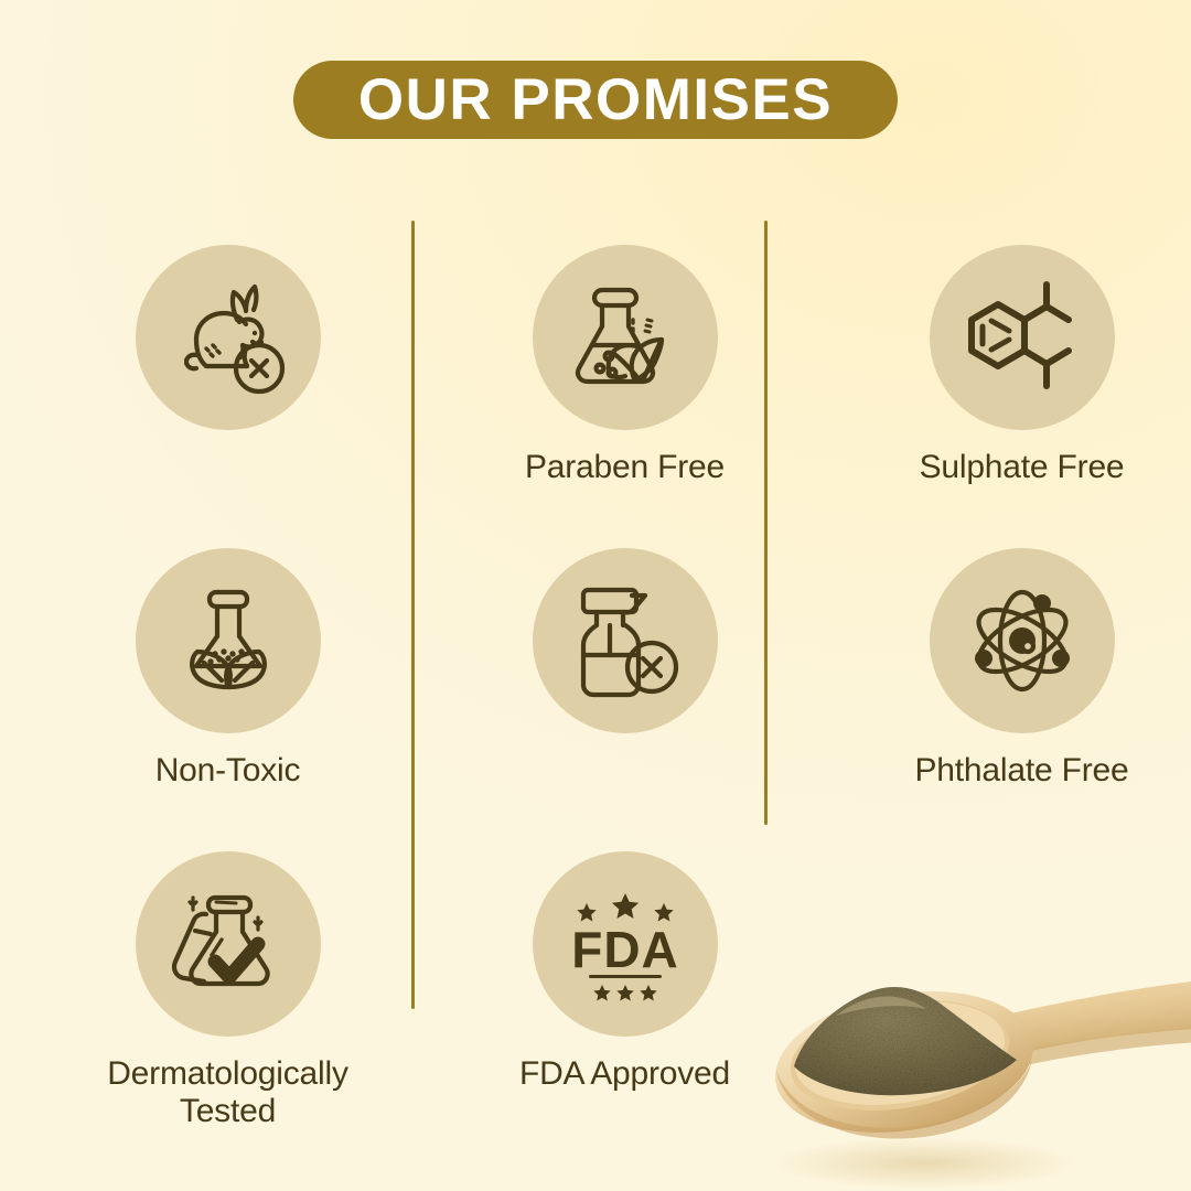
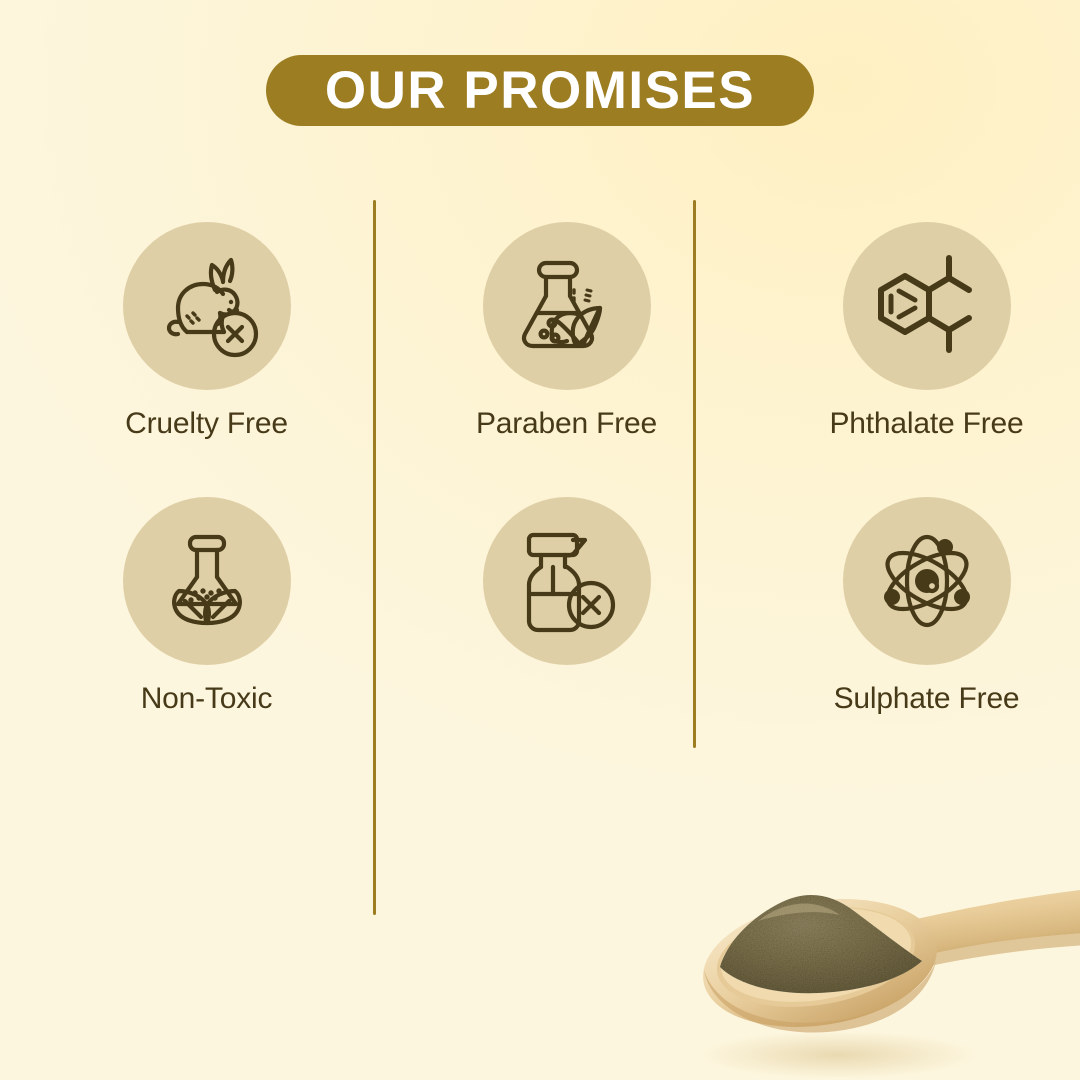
  OUR PROMISES
+ Cruelty Free
  Paraben Free
- Sulphate Free
+ Phthalate Free
  Non-Toxic
- Phthalate Free
+ Sulphate Free
- Dermatologically
- Tested
- FDA
- FDA Approved
